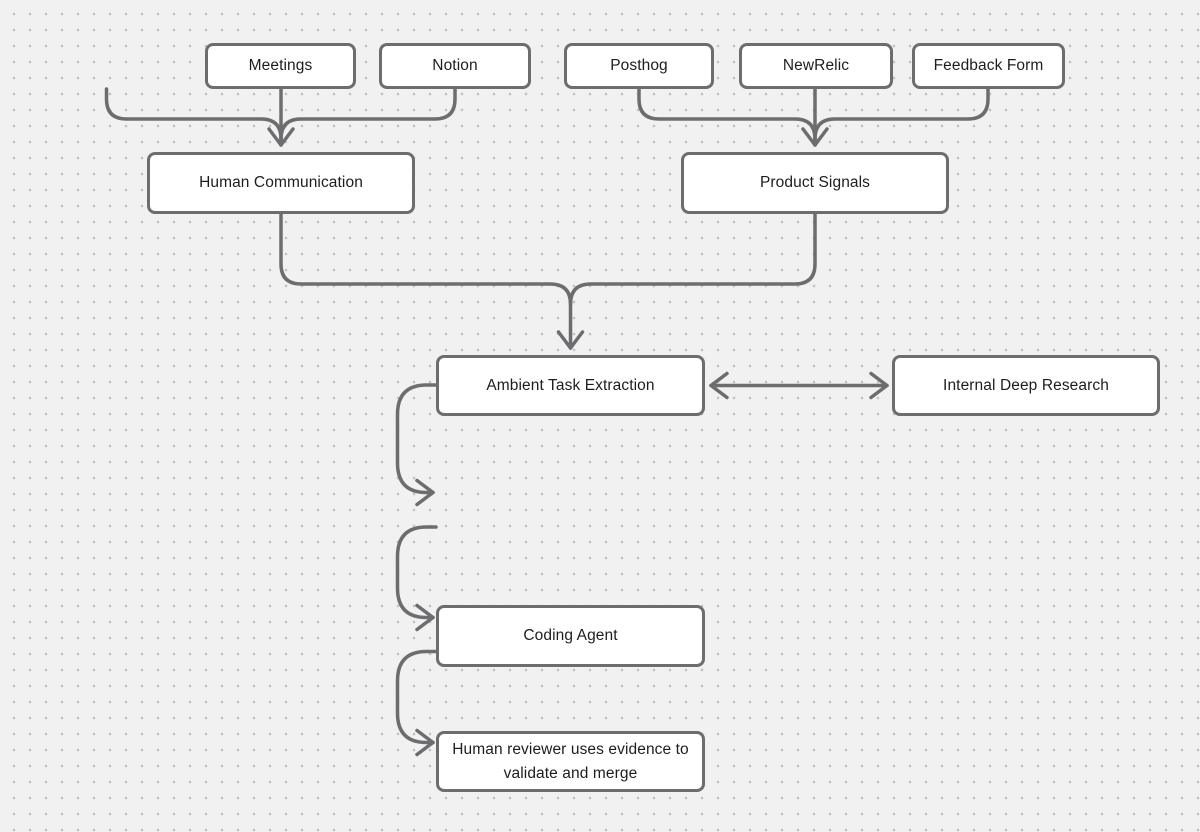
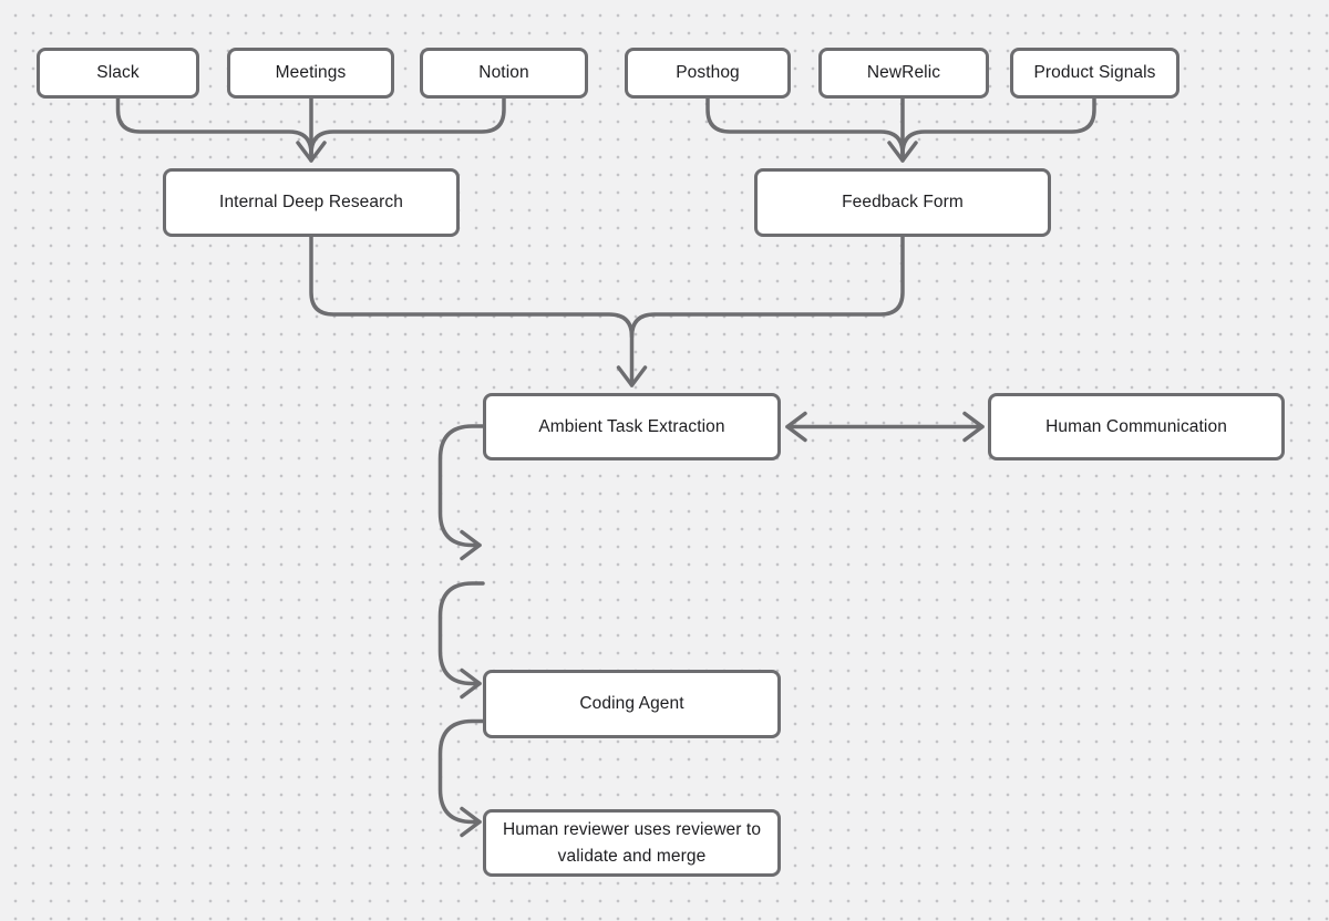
+ Slack
  Meetings
  Notion
  Posthog
  NewRelic
- Feedback Form
+ Product Signals
- Human Communication
+ Internal Deep Research
- Product Signals
+ Feedback Form
  Ambient Task Extraction
- Internal Deep Research
+ Human Communication
  Coding Agent
- Human reviewer uses evidence to validate and merge
+ Human reviewer uses reviewer to validate and merge
